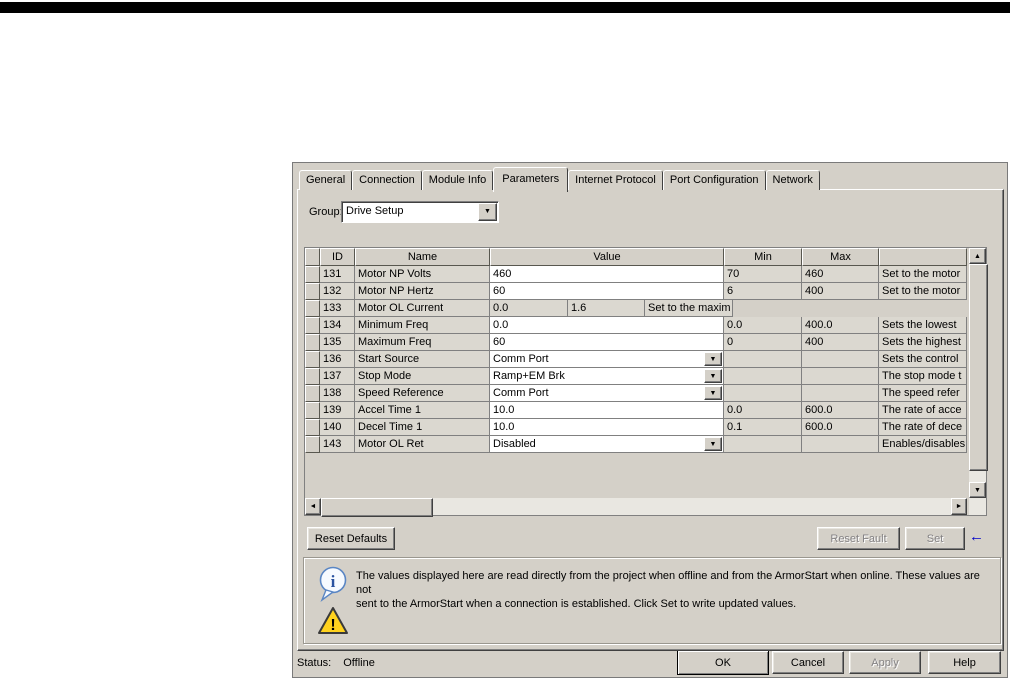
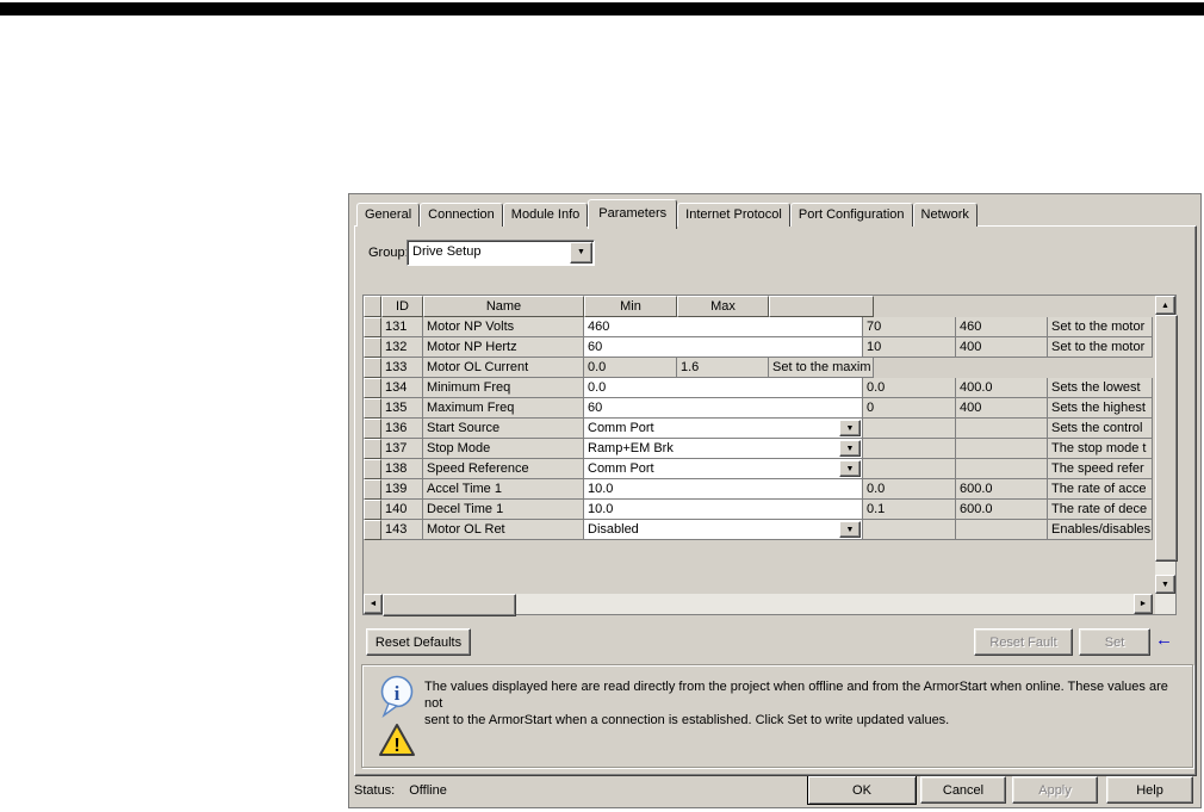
  General
  Connection
  Module Info
  Parameters
  Internet Protocol
  Port Configuration
  Network
  Group
  Drive Setup
  ID
  Name
- Value
  Min
  Max
  131
  Motor NP Volts
  460
  70
  460
  Set to the motor
  132
  Motor NP Hertz
  60
- 6
+ 10
  400
  Set to the motor
  133
  Motor OL Current
  0.0
  1.6
  Set to the maxim
  134
  Minimum Freq
  0.0
  0.0
  400.0
  Sets the lowest
  135
  Maximum Freq
  60
  0
  400
  Sets the highest
  136
  Start Source
  Comm Port
  Sets the control
  137
  Stop Mode
  Ramp+EM Brk
  The stop mode t
  138
  Speed Reference
  Comm Port
  The speed refer
  139
  Accel Time 1
  10.0
  0.0
  600.0
  The rate of acce
  140
  Decel Time 1
  10.0
  0.1
  600.0
  The rate of dece
  143
  Motor OL Ret
  Disabled
  Enables/disables
  Reset Defaults
  Reset Fault
  Set
  ←
  i
  The values displayed here are read directly from the project when offline and from the ArmorStart when online. These values are not
  sent to the ArmorStart when a connection is established. Click Set to write updated values.
  !
  Status: Offline
  OK
  Cancel
  Apply
  Help
